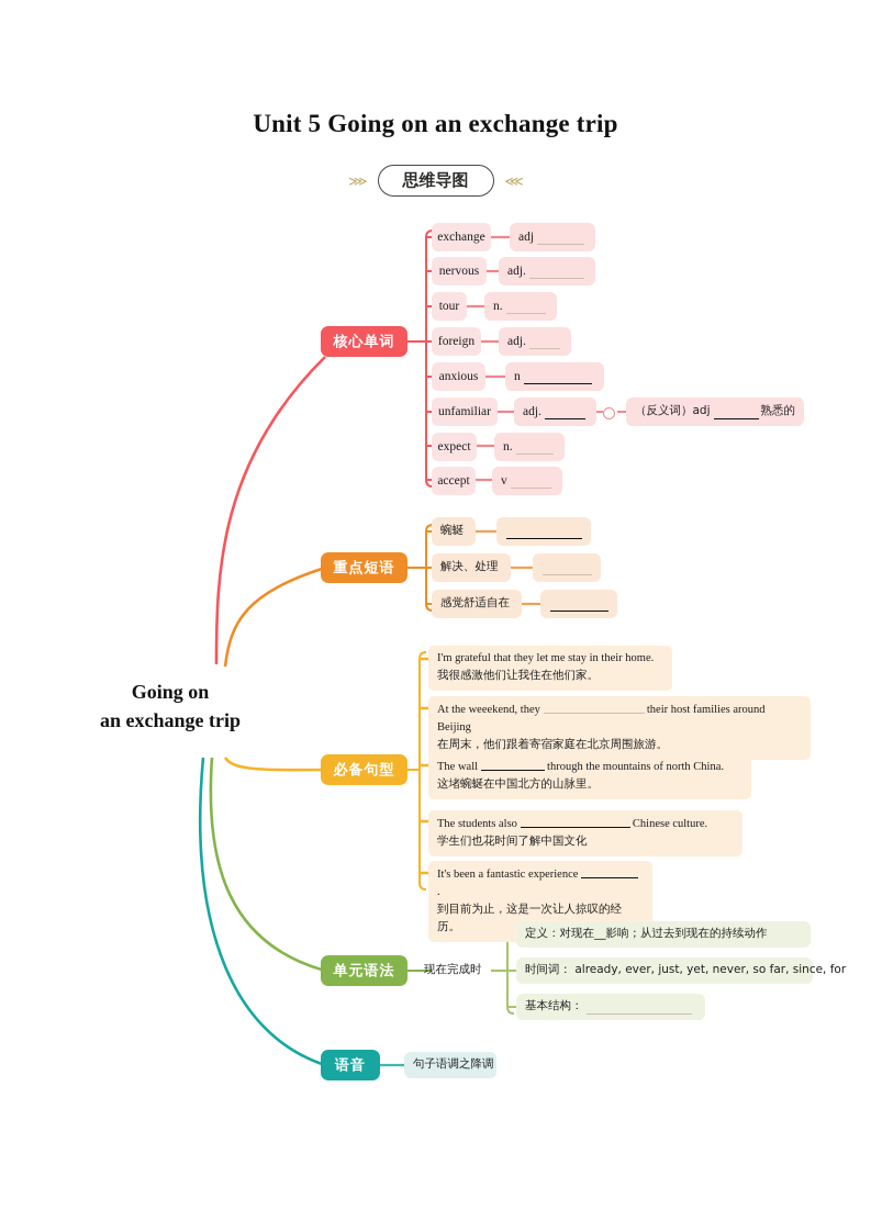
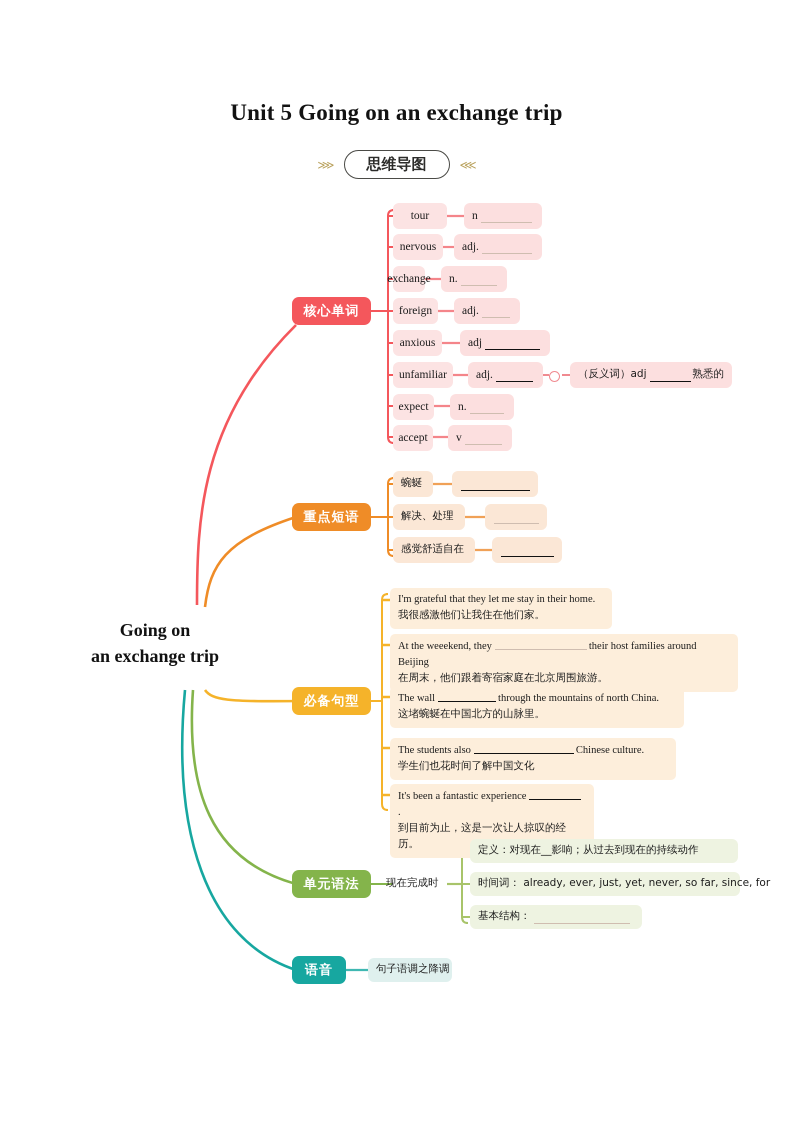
  Unit 5 Going on an exchange trip
  ⋙
  思维导图
  ⋘
  Going on
  an exchange trip
  核心单词
- exchange
+ tour
- adj
+ n
  nervous
  adj.
- tour
+ exchange
  n.
  foreign
  adj.
  anxious
- n
+ adj
  unfamiliar
  adj.
  （反义词）adj
  熟悉的
  expect
  n.
  accept
  v
  重点短语
  蜿蜒
  解决、处理
  感觉舒适自在
  必备句型
  I'm grateful that they let me stay in their home.
  我很感激他们让我住在他们家。
  At the weeekend, they their host families around Beijing
  在周末，他们跟着寄宿家庭在北京周围旅游。
  The wall through the mountains of north China.
  这堵蜿蜒在中国北方的山脉里。
  The students also Chinese culture.
  学生们也花时间了解中国文化
  It's been a fantastic experience.
  到目前为止，这是一次让人掠叹的经历。
  单元语法
  现在完成时
  定义：对现在__影响；从过去到现在的持续动作
  时间词： already, ever, just, yet, never, so far, since, for
  基本结构：
  语音
  句子语调之降调
